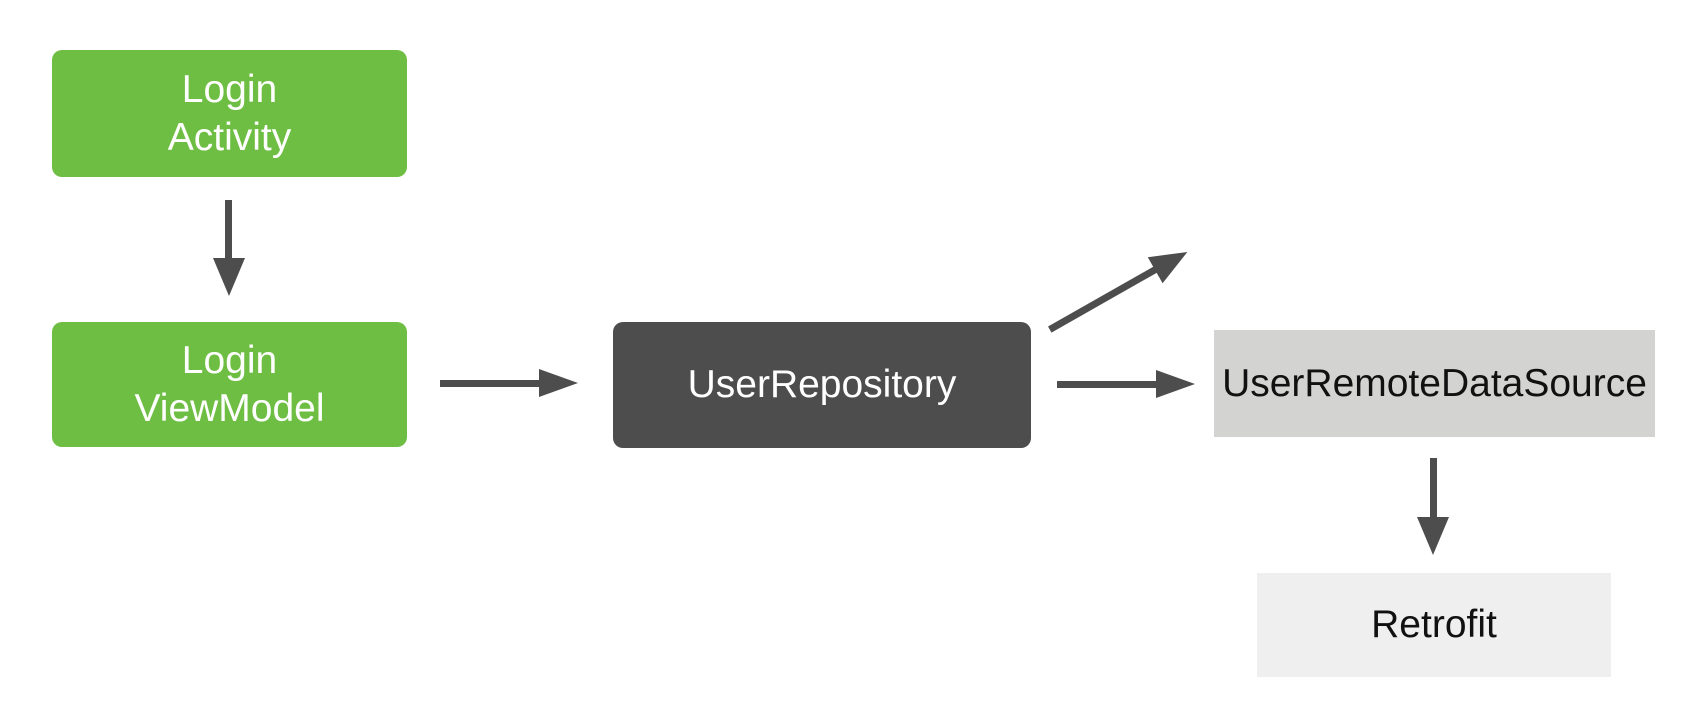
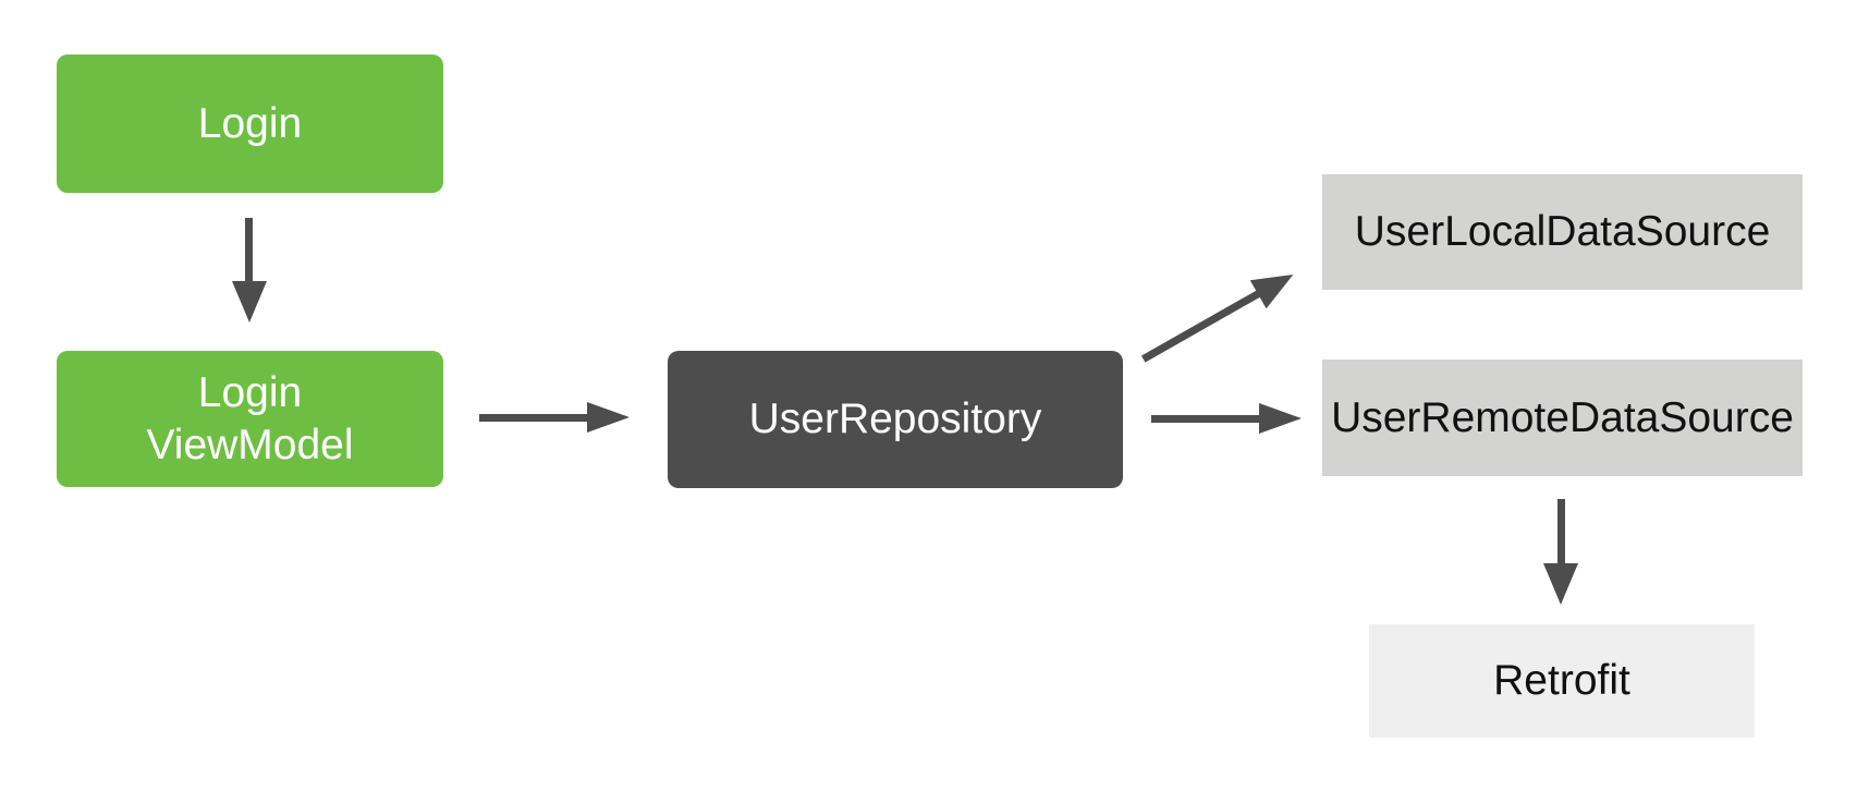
  Login
- Activity
  Login
  ViewModel
  UserRepository
+ UserLocalDataSource
  UserRemoteDataSource
  Retrofit
